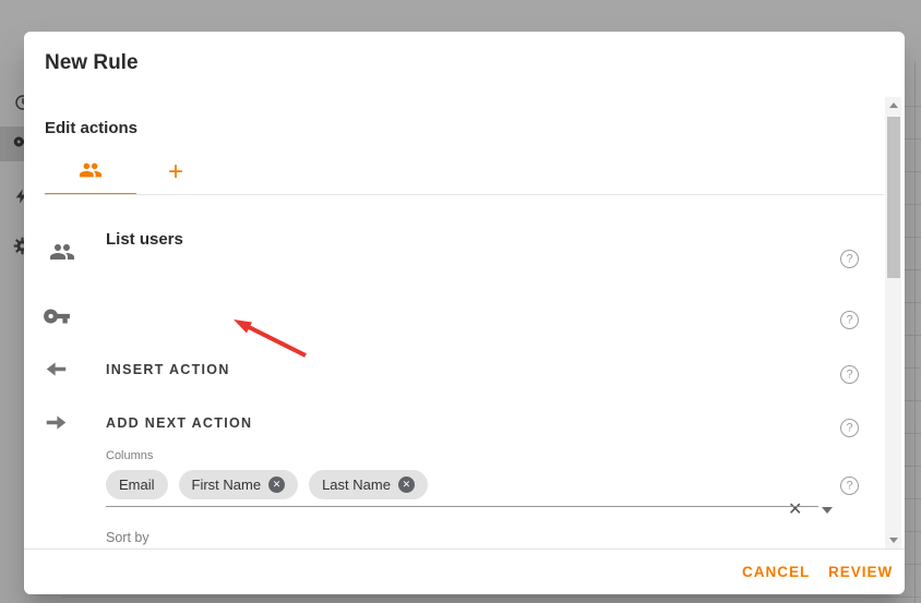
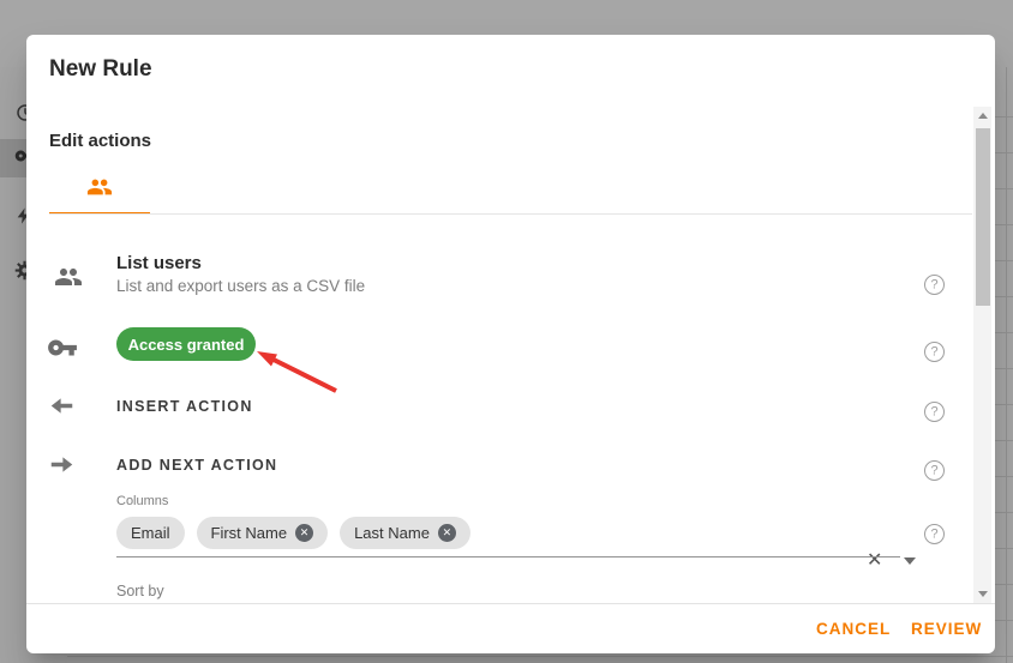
  New Rule
  Edit actions
- +
  List users
+ List and export users as a CSV file
  ?
+ Access granted
  ?
  INSERT ACTION
  ?
  ADD NEXT ACTION
  ?
  Columns
  Email
  First Name
  ✕
  Last Name
  ✕
  ✕
  ?
  Sort by
  CANCEL
  REVIEW
